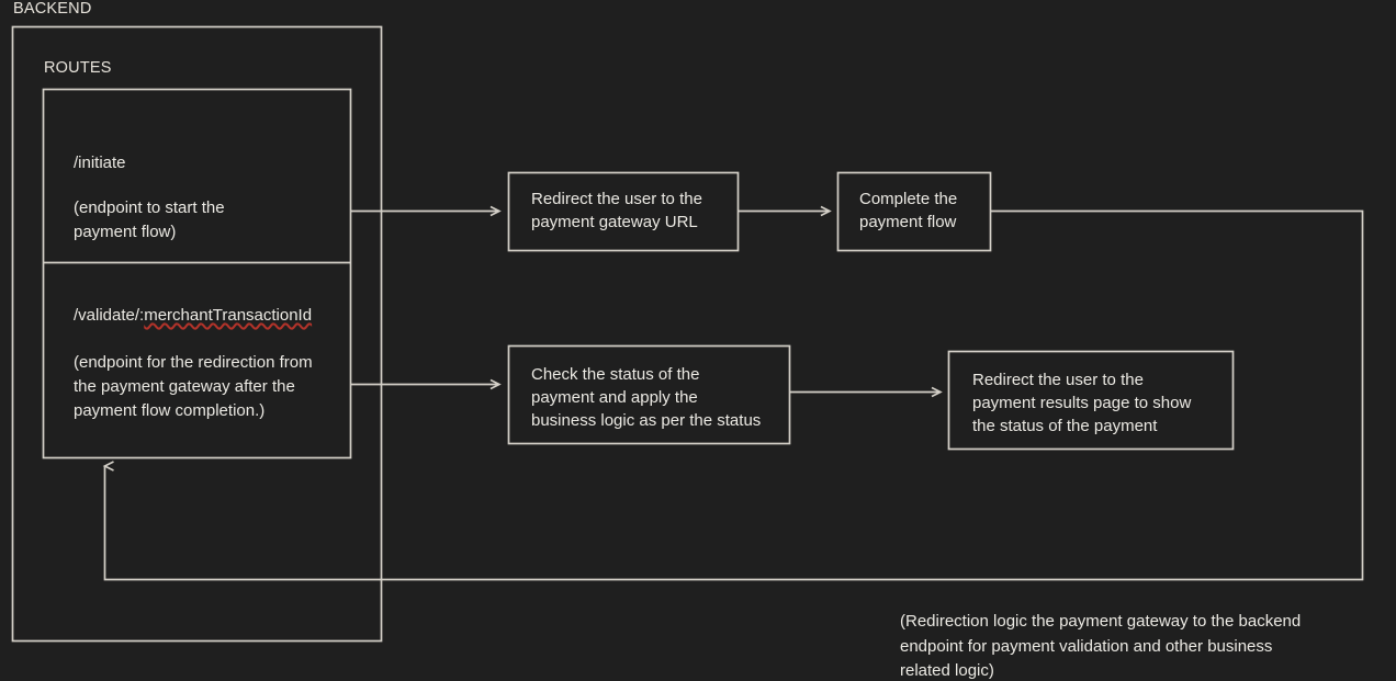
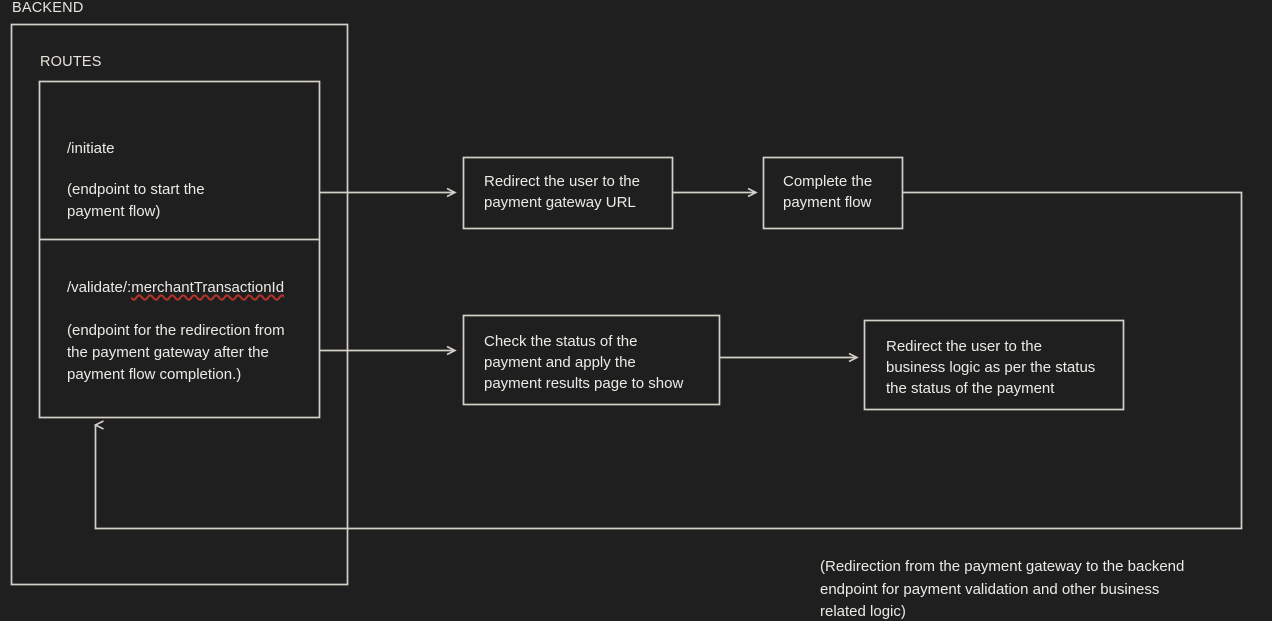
  BACKEND
  ROUTES
  /initiate
  (endpoint to start the
  payment flow)
  /validate/:merchantTransactionId
  (endpoint for the redirection from
  the payment gateway after the
  payment flow completion.)
  Redirect the user to the
  payment gateway URL
  Complete the
  payment flow
  Check the status of the
  payment and apply the
- business logic as per the status
+ payment results page to show
  Redirect the user to the
- payment results page to show
+ business logic as per the status
  the status of the payment
- (Redirection logic the payment gateway to the backend
+ (Redirection from the payment gateway to the backend
  endpoint for payment validation and other business
  related logic)
